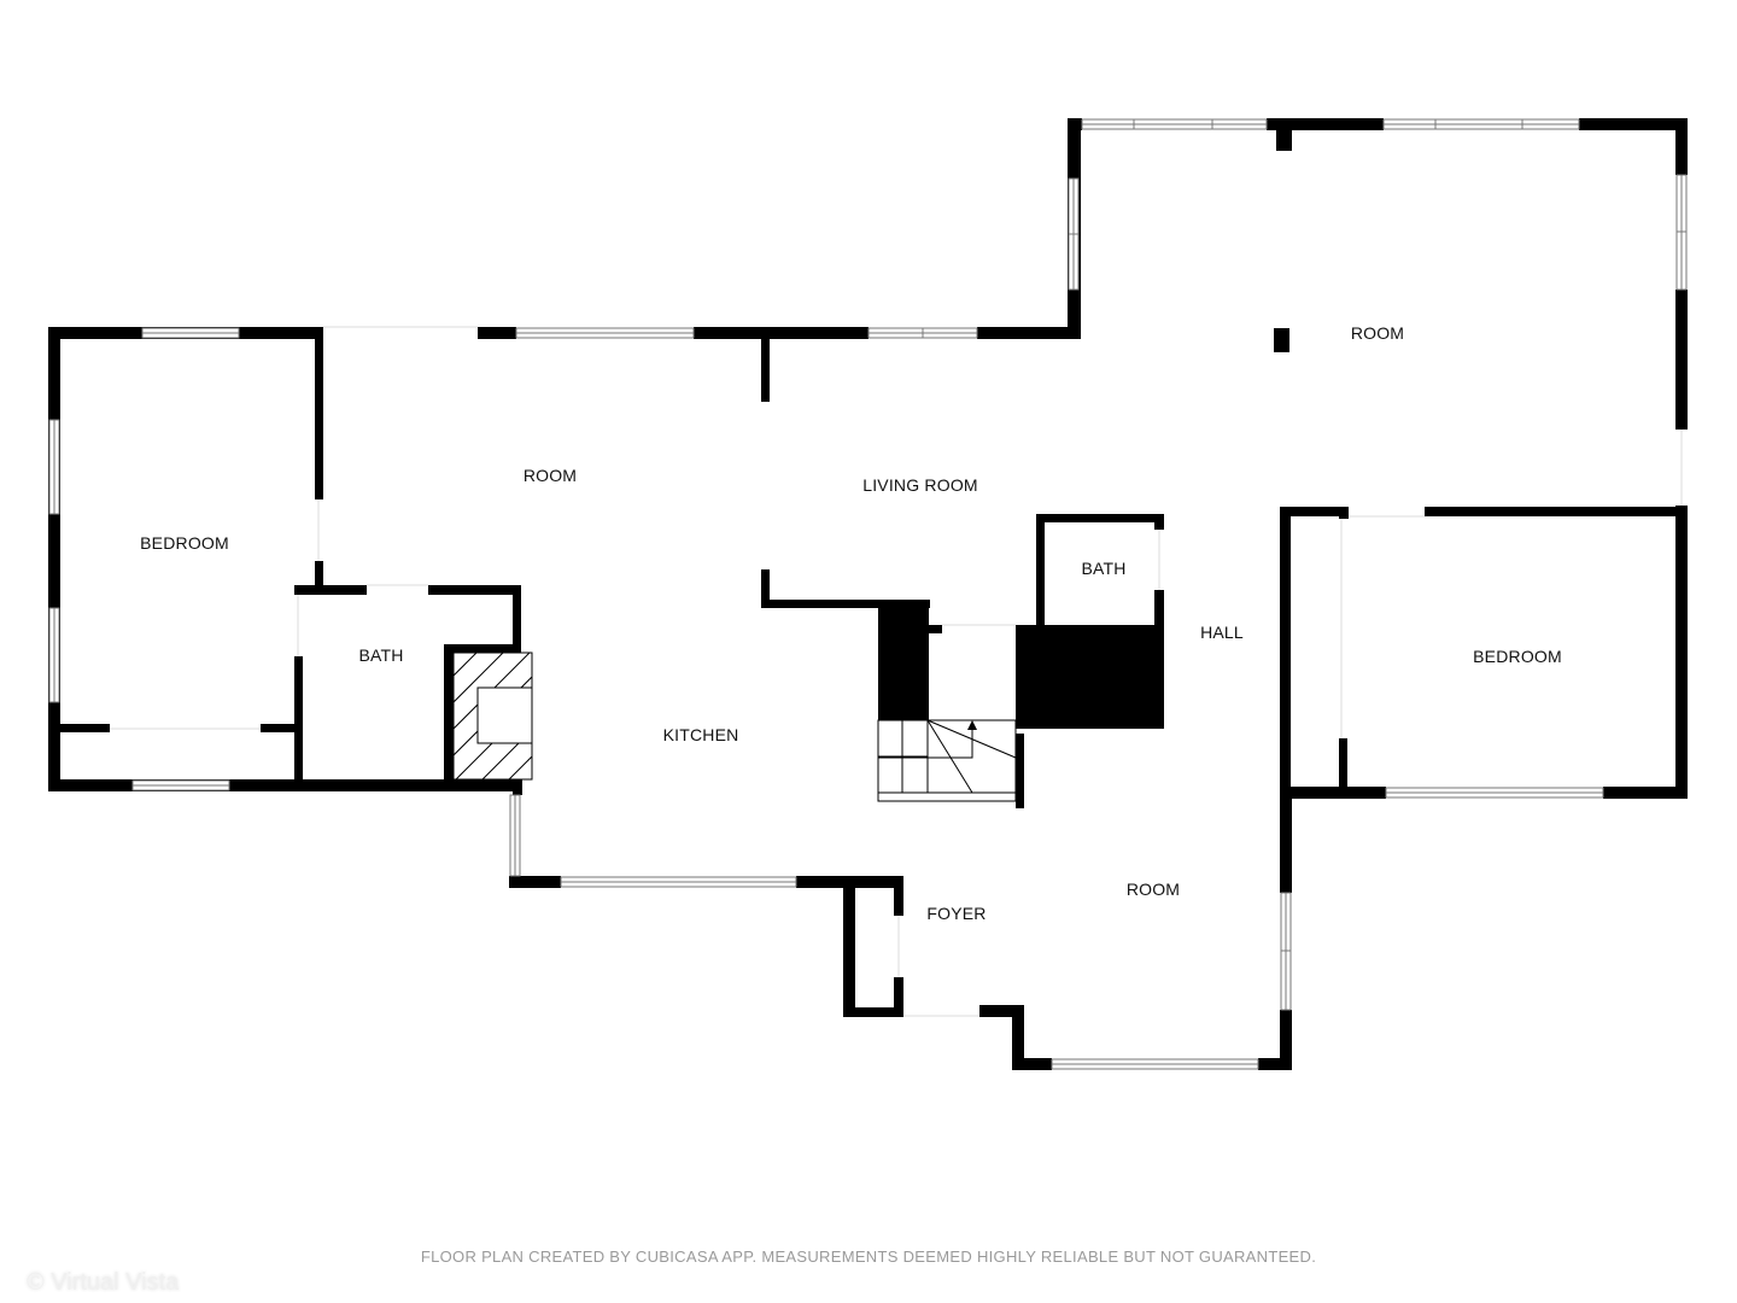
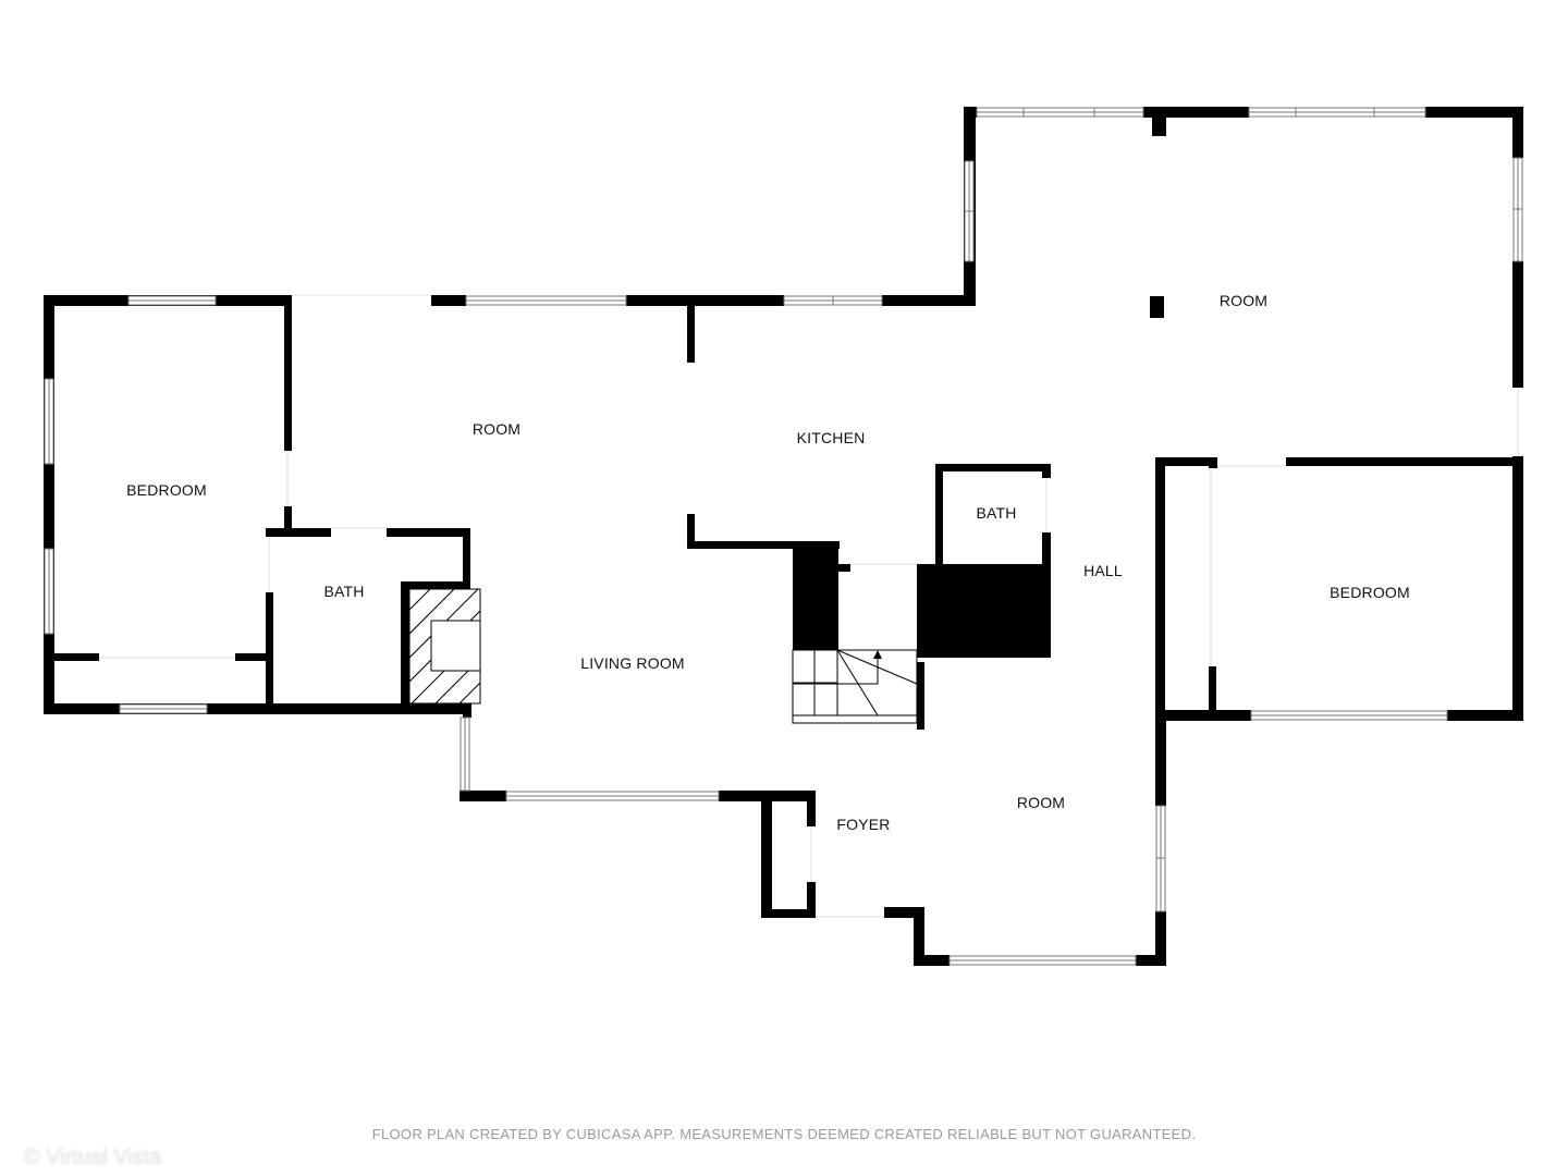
  BEDROOM
  ROOM
- LIVING ROOM
+ KITCHEN
  ROOM
  BATH
  BATH
  HALL
  BEDROOM
- KITCHEN
+ LIVING ROOM
  FOYER
  ROOM
- FLOOR PLAN CREATED BY CUBICASA APP. MEASUREMENTS DEEMED HIGHLY RELIABLE BUT NOT GUARANTEED.
+ FLOOR PLAN CREATED BY CUBICASA APP. MEASUREMENTS DEEMED CREATED RELIABLE BUT NOT GUARANTEED.
